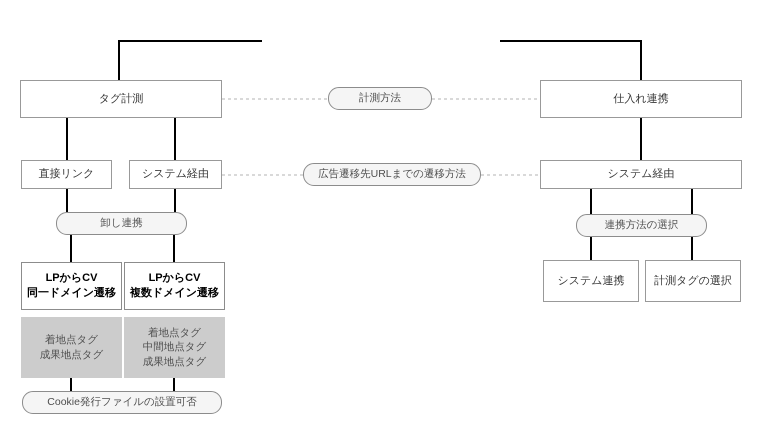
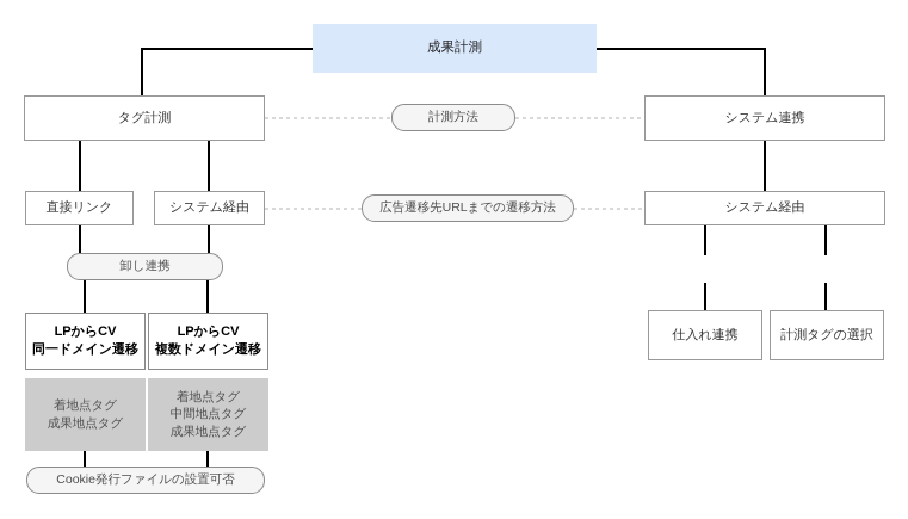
+ 成果計測
  タグ計測
  計測方法
- 仕入れ連携
+ システム連携
  直接リンク
  システム経由
  広告遷移先URLまでの遷移方法
  システム経由
  卸し連携
- 連携方法の選択
  LPからCV
  同一ドメイン遷移
  LPからCV
  複数ドメイン遷移
- システム連携
+ 仕入れ連携
  計測タグの選択
  着地点タグ
  成果地点タグ
  着地点タグ
  中間地点タグ
  成果地点タグ
  Cookie発行ファイルの設置可否
